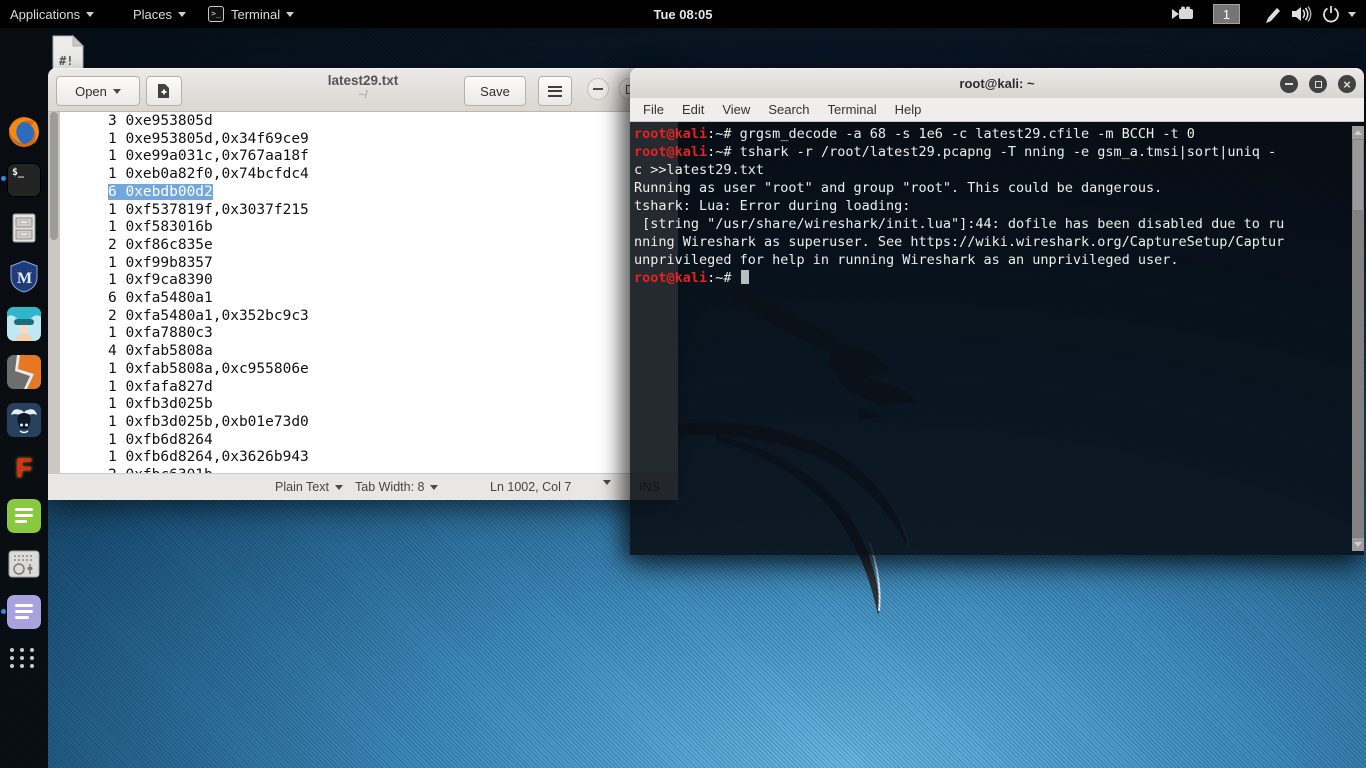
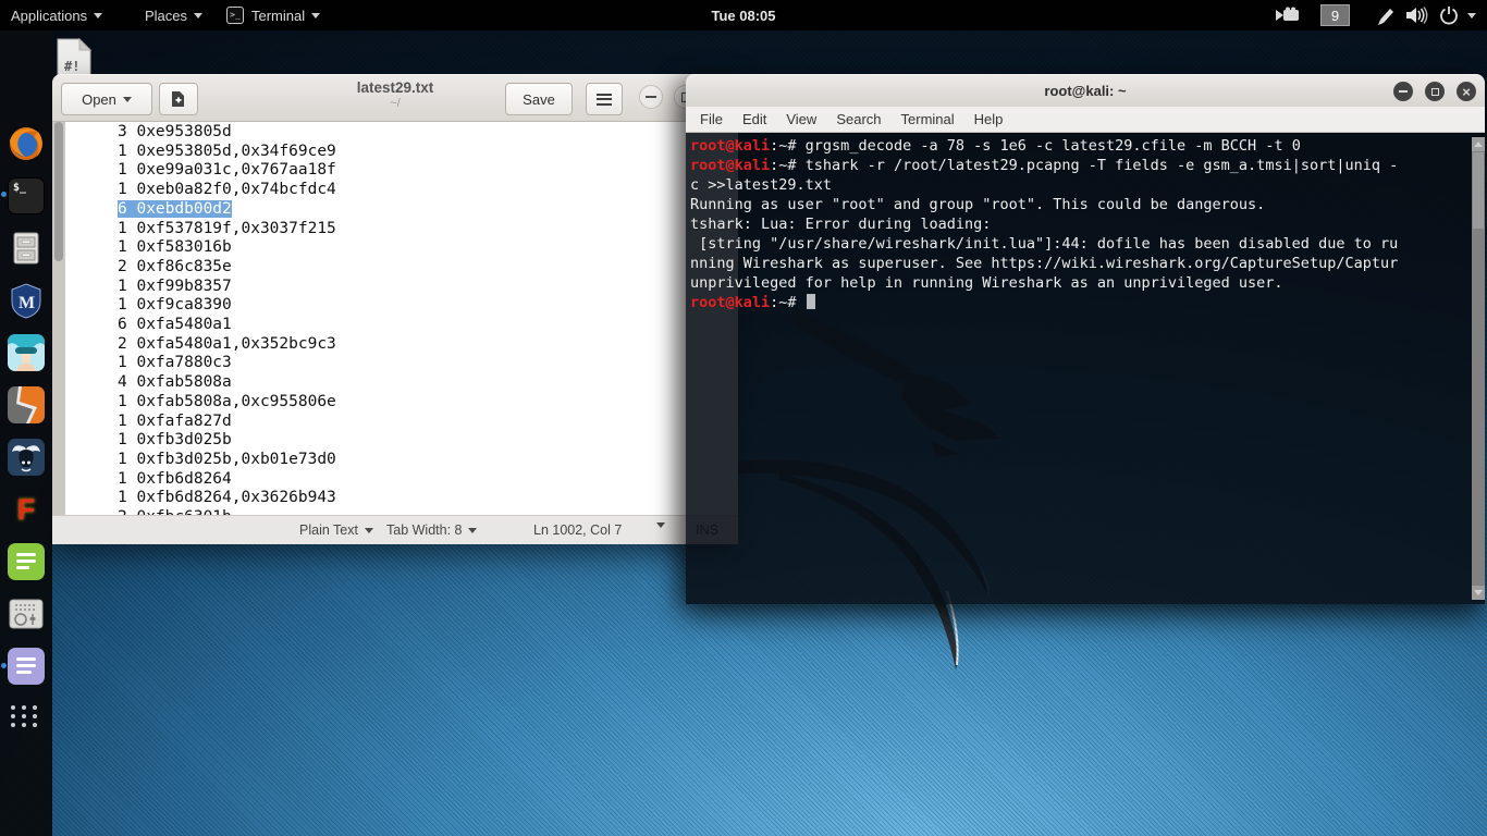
  #!
  Applications
  Places
  >_
  Terminal
  Tue 08:05
- 1
+ 9
  $_
  M
  F
  Open
  latest29.txt
  ~/
  Save
  3 0xe953805d
  1 0xe953805d,0x34f69ce9
  1 0xe99a031c,0x767aa18f
  1 0xeb0a82f0,0x74bcfdc4
  6 0xebdb00d2
  1 0xf537819f,0x3037f215
  1 0xf583016b
  2 0xf86c835e
  1 0xf99b8357
  1 0xf9ca8390
  6 0xfa5480a1
  2 0xfa5480a1,0x352bc9c3
  1 0xfa7880c3
  4 0xfab5808a
  1 0xfab5808a,0xc955806e
  1 0xfafa827d
  1 0xfb3d025b
  1 0xfb3d025b,0xb01e73d0
  1 0xfb6d8264
  1 0xfb6d8264,0x3626b943
  Plain Text
  Tab Width: 8
  Ln 1002, Col 7
  root@kali: ~
  ×
  File
  Edit
  View
  Search
  Terminal
  Help
- root@kali:~# grgsm_decode -a 68 -s 1e6 -c latest29.cfile -m BCCH -t 0
+ root@kali:~# grgsm_decode -a 78 -s 1e6 -c latest29.cfile -m BCCH -t 0
- root@kali:~# tshark -r /root/latest29.pcapng -T nning -e gsm_a.tmsi|sort|uniq -
+ root@kali:~# tshark -r /root/latest29.pcapng -T fields -e gsm_a.tmsi|sort|uniq -
  c >>latest29.txt
  Running as user "root" and group "root". This could be dangerous.
  tshark: Lua: Error during loading:
  [string "/usr/share/wireshark/init.lua"]:44: dofile has been disabled due to ru
  nning Wireshark as superuser. See https://wiki.wireshark.org/CaptureSetup/Captur
  unprivileged for help in running Wireshark as an unprivileged user.
  root@kali:~#
